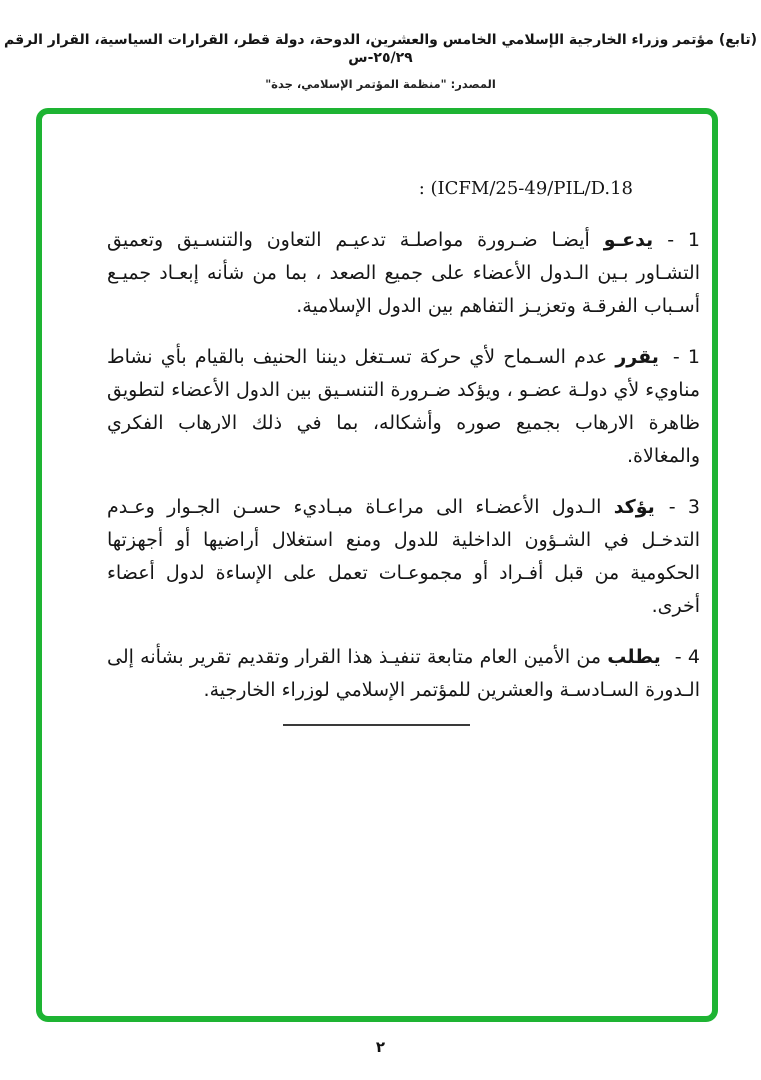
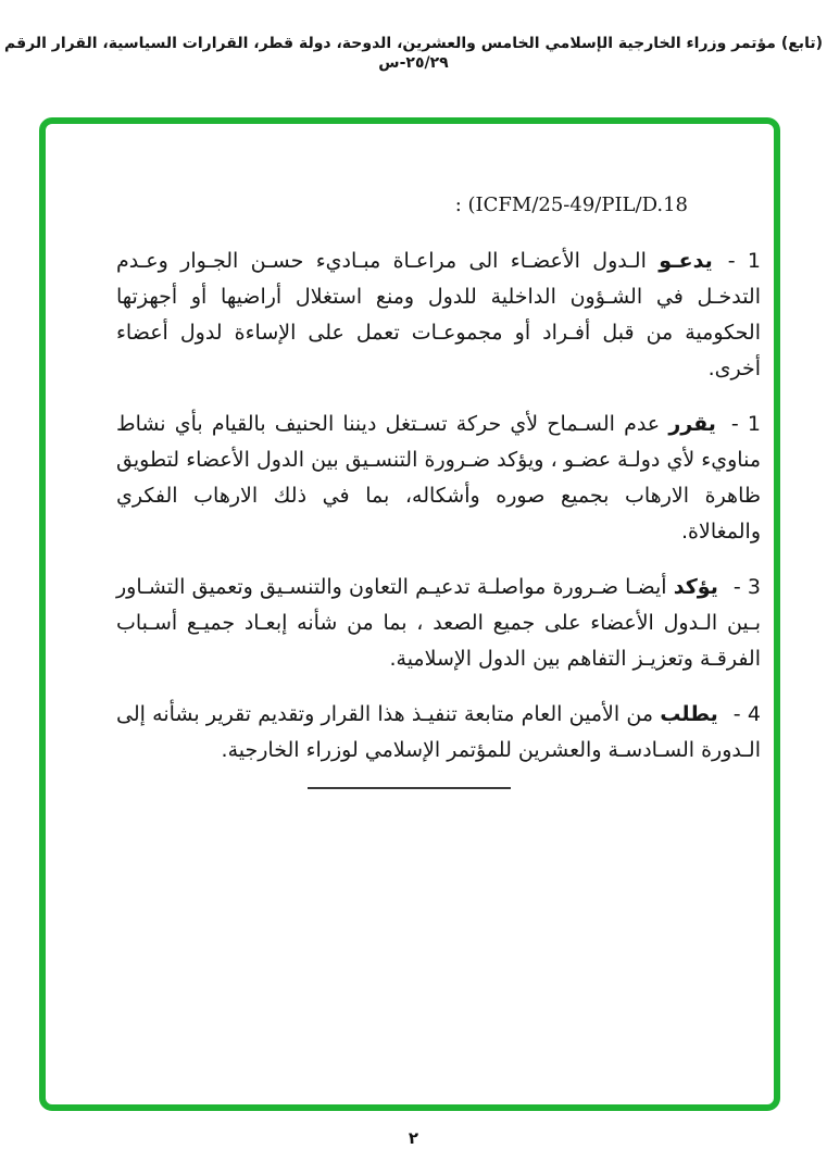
  (تابع) مؤتمر وزراء الخارجية الإسلامي الخامس والعشرين، الدوحة، دولة قطر، القرارات السياسية، القرار الرقم ٢٥/٢٩-س
- المصدر: "منظمة المؤتمر الإسلامي، جدة"
  : (ICFM/25-49/PIL/D.18
- 1 -يدعـو أيضـا ضـرورة مواصلـة تدعيـم التعاون والتنسـيق وتعميق التشـاور بـين الـدول الأعضاء على جميع الصعد ، بما من شأنه إبعـاد جميـع أسـباب الفرقـة وتعزيـز التفاهم بين الدول الإسلامية.
+ 1 -يدعـو الـدول الأعضـاء الى مراعـاة مبـاديء حسـن الجـوار وعـدم التدخـل في الشـؤون الداخلية للدول ومنع استغلال أراضيها أو أجهزتها الحكومية من قبل أفـراد أو مجموعـات تعمل على الإساءة لدول أعضاء أخرى.
  1 -يقرر عدم السـماح لأي حركة تسـتغل ديننا الحنيف بالقيام بأي نشاط مناويء لأي دولـة عضـو ، ويؤكد ضـرورة التنسـيق بين الدول الأعضاء لتطويق ظاهرة الارهاب بجميع صوره وأشكاله، بما في ذلك الارهاب الفكري والمغالاة.
- 3 -يؤكد الـدول الأعضـاء الى مراعـاة مبـاديء حسـن الجـوار وعـدم التدخـل في الشـؤون الداخلية للدول ومنع استغلال أراضيها أو أجهزتها الحكومية من قبل أفـراد أو مجموعـات تعمل على الإساءة لدول أعضاء أخرى.
+ 3 -يؤكد أيضـا ضـرورة مواصلـة تدعيـم التعاون والتنسـيق وتعميق التشـاور بـين الـدول الأعضاء على جميع الصعد ، بما من شأنه إبعـاد جميـع أسـباب الفرقـة وتعزيـز التفاهم بين الدول الإسلامية.
  4 -يطلب من الأمين العام متابعة تنفيـذ هذا القرار وتقديم تقرير بشأنه إلى الـدورة السـادسـة والعشرين للمؤتمر الإسلامي لوزراء الخارجية.
  ٢
